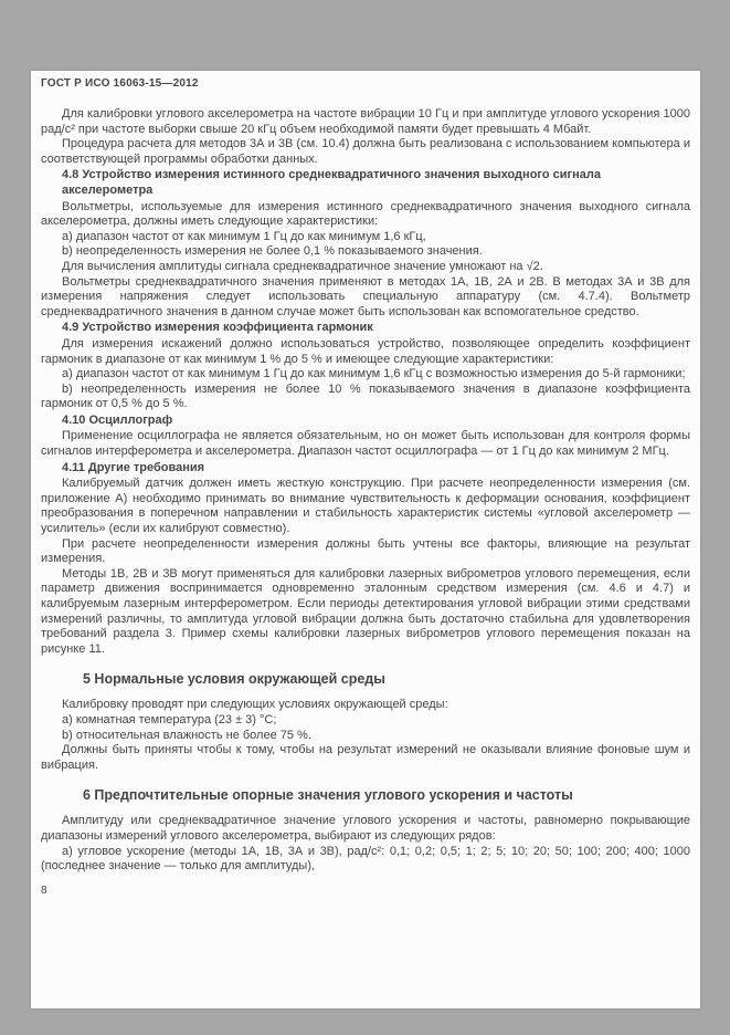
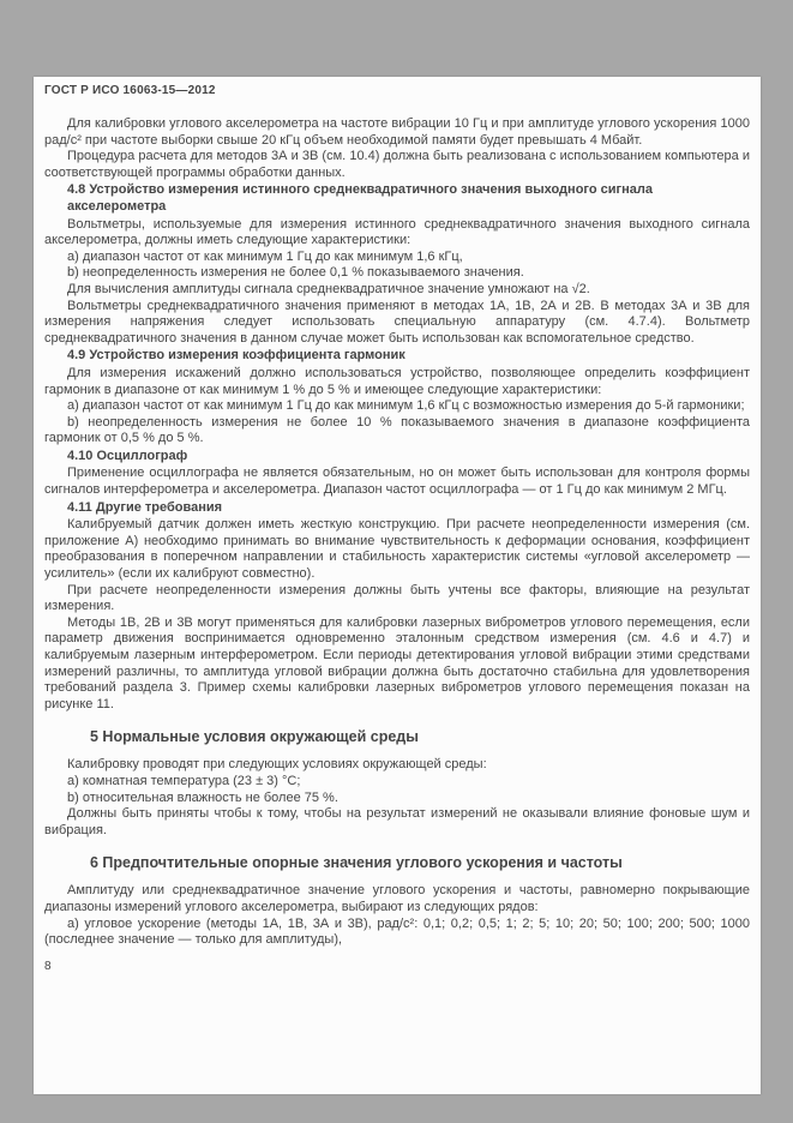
  ГОСТ Р ИСО 16063-15—2012
  Для калибровки углового акселерометра на частоте вибрации 10 Гц и при амплитуде углового ускорения 1000 рад/с² при частоте выборки свыше 20 кГц объем необходимой памяти будет превышать 4 Мбайт.
  Процедура расчета для методов 3А и 3В (см. 10.4) должна быть реализована с использованием компьютера и соответствующей программы обработки данных.
  4.8 Устройство измерения истинного среднеквадратичного значения выходного сигнала акселерометра
  Вольтметры, используемые для измерения истинного среднеквадратичного значения выходного сигнала акселерометра, должны иметь следующие характеристики:
  a) диапазон частот от как минимум 1 Гц до как минимум 1,6 кГц,
  b) неопределенность измерения не более 0,1 % показываемого значения.
  Для вычисления амплитуды сигнала среднеквадратичное значение умножают на √2.
  Вольтметры среднеквадратичного значения применяют в методах 1А, 1В, 2А и 2В. В методах 3А и 3В для измерения напряжения следует использовать специальную аппаратуру (см. 4.7.4). Вольтметр среднеквадратичного значения в данном случае может быть использован как вспомогательное средство.
  4.9 Устройство измерения коэффициента гармоник
  Для измерения искажений должно использоваться устройство, позволяющее определить коэффициент гармоник в диапазоне от как минимум 1 % до 5 % и имеющее следующие характеристики:
  a) диапазон частот от как минимум 1 Гц до как минимум 1,6 кГц с возможностью измерения до 5-й гармоники;
  b) неопределенность измерения не более 10 % показываемого значения в диапазоне коэффициента гармоник от 0,5 % до 5 %.
  4.10 Осциллограф
  Применение осциллографа не является обязательным, но он может быть использован для контроля формы сигналов интерферометра и акселерометра. Диапазон частот осциллографа — от 1 Гц до как минимум 2 МГц.
  4.11 Другие требования
  Калибруемый датчик должен иметь жесткую конструкцию. При расчете неопределенности измерения (см. приложение А) необходимо принимать во внимание чувствительность к деформации основания, коэффициент преобразования в поперечном направлении и стабильность характеристик системы «угловой акселерометр — усилитель» (если их калибруют совместно).
  При расчете неопределенности измерения должны быть учтены все факторы, влияющие на результат измерения.
  Методы 1В, 2В и 3В могут применяться для калибровки лазерных виброметров углового перемещения, если параметр движения воспринимается одновременно эталонным средством измерения (см. 4.6 и 4.7) и калибруемым лазерным интерферометром. Если периоды детектирования угловой вибрации этими средствами измерений различны, то амплитуда угловой вибрации должна быть достаточно стабильна для удовлетворения требований раздела 3. Пример схемы калибровки лазерных виброметров углового перемещения показан на рисунке 11.
  5 Нормальные условия окружающей среды
  Калибровку проводят при следующих условиях окружающей среды:
  a) комнатная температура (23 ± 3) °С;
  b) относительная влажность не более 75 %.
  Должны быть приняты чтобы к тому, чтобы на результат измерений не оказывали влияние фоновые шум и вибрация.
  6 Предпочтительные опорные значения углового ускорения и частоты
  Амплитуду или среднеквадратичное значение углового ускорения и частоты, равномерно покрывающие диапазоны измерений углового акселерометра, выбирают из следующих рядов:
- a) угловое ускорение (методы 1А, 1В, 3А и 3В), рад/с²: 0,1; 0,2; 0,5; 1; 2; 5; 10; 20; 50; 100; 200; 400; 1000 (последнее значение — только для амплитуды),
+ a) угловое ускорение (методы 1А, 1В, 3А и 3В), рад/с²: 0,1; 0,2; 0,5; 1; 2; 5; 10; 20; 50; 100; 200; 500; 1000 (последнее значение — только для амплитуды),
  8
